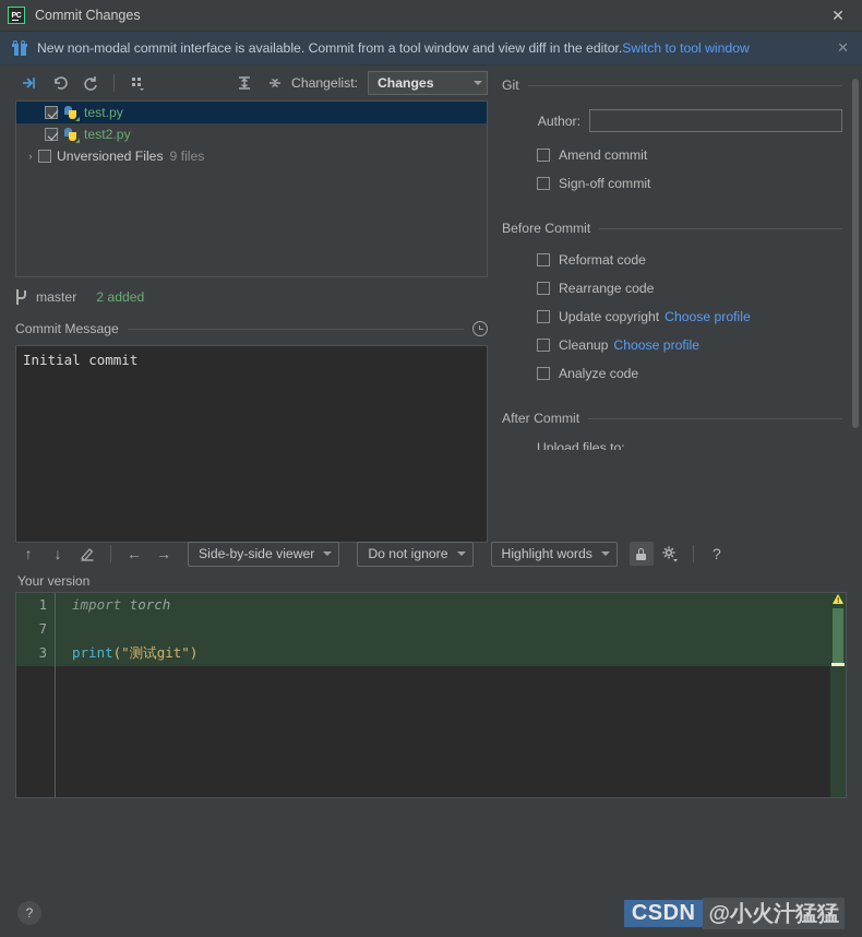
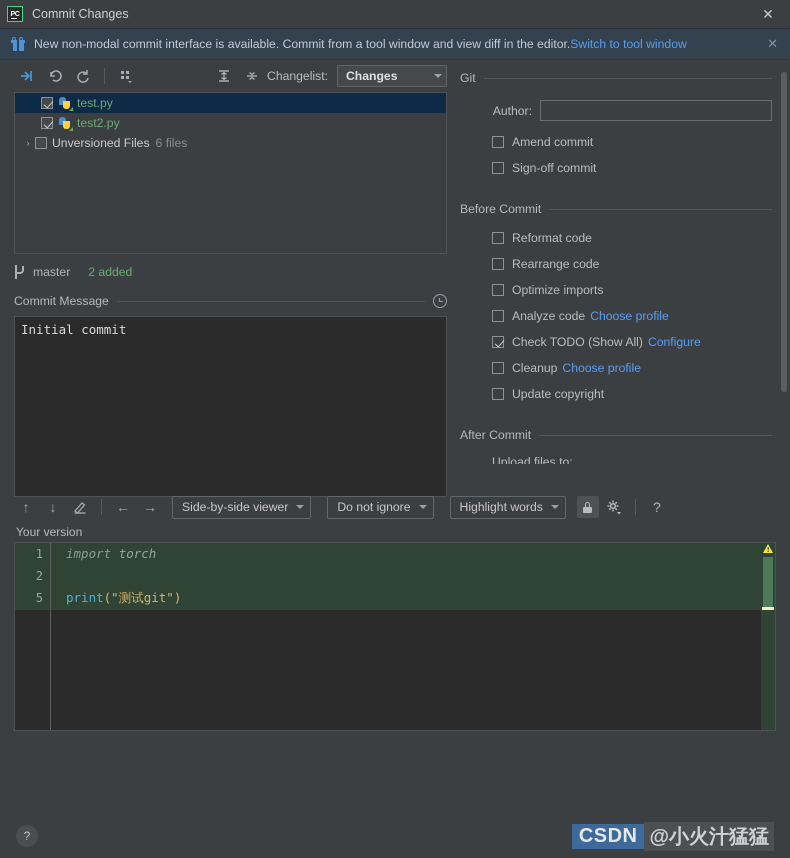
  Commit Changes
  ✕
  New non-modal commit interface is available. Commit from a tool window and view diff in the editor.
  Switch to tool window
  ✕
  Changelist:
  Changes
  test.py
  test2.py
  ›
  Unversioned Files
- 9 files
+ 6 files
  master
  2 added
  Commit Message
  Initial commit
  Git
  Author:
  Amend commit
  Sign-off commit
  Before Commit
  Reformat code
  Rearrange code
+ Optimize imports
- Update copyright
+ Analyze code
  Choose profile
+ Check TODO (Show All)
+ Configure
  Cleanup
  Choose profile
- Analyze code
+ Update copyright
  After Commit
  Upload files to:
  ↑
  ↓
  ←
  →
  Side-by-side viewer
  Do not ignore
  Highlight words
  ?
  Your version
  1
- 7
+ 2
- 3
+ 5
  import torch
  print("测试git")
  ?
  CSDN
  @小火汁猛猛
